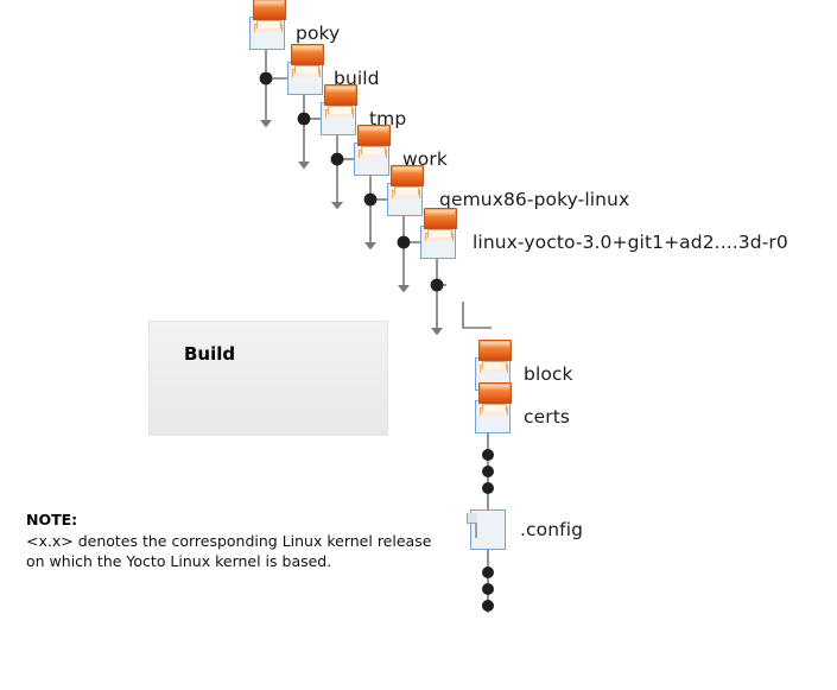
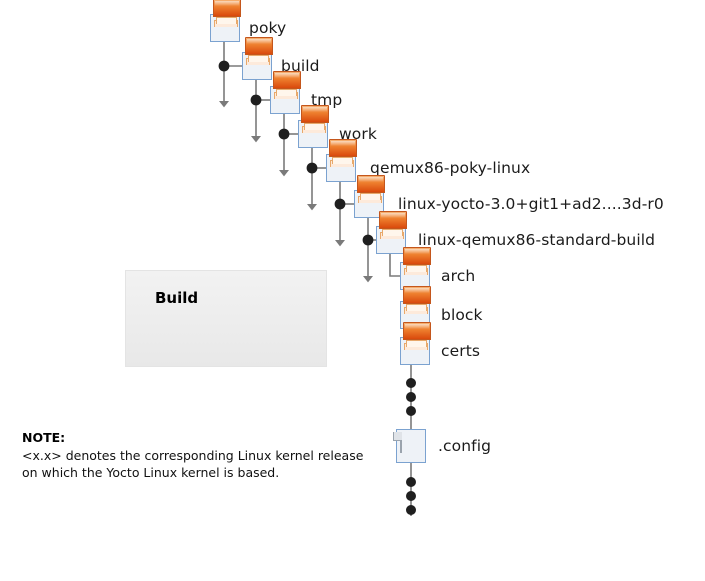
  poky
  build
  tmp
  work
  qemux86-poky-linux
  linux-yocto-3.0+git1+ad2....3d-r0
+ linux-qemux86-standard-build
+ arch
  block
  certs
  .config
  Build
  NOTE:
  <x.x> denotes the corresponding Linux kernel release on which the Yocto Linux kernel is based.
